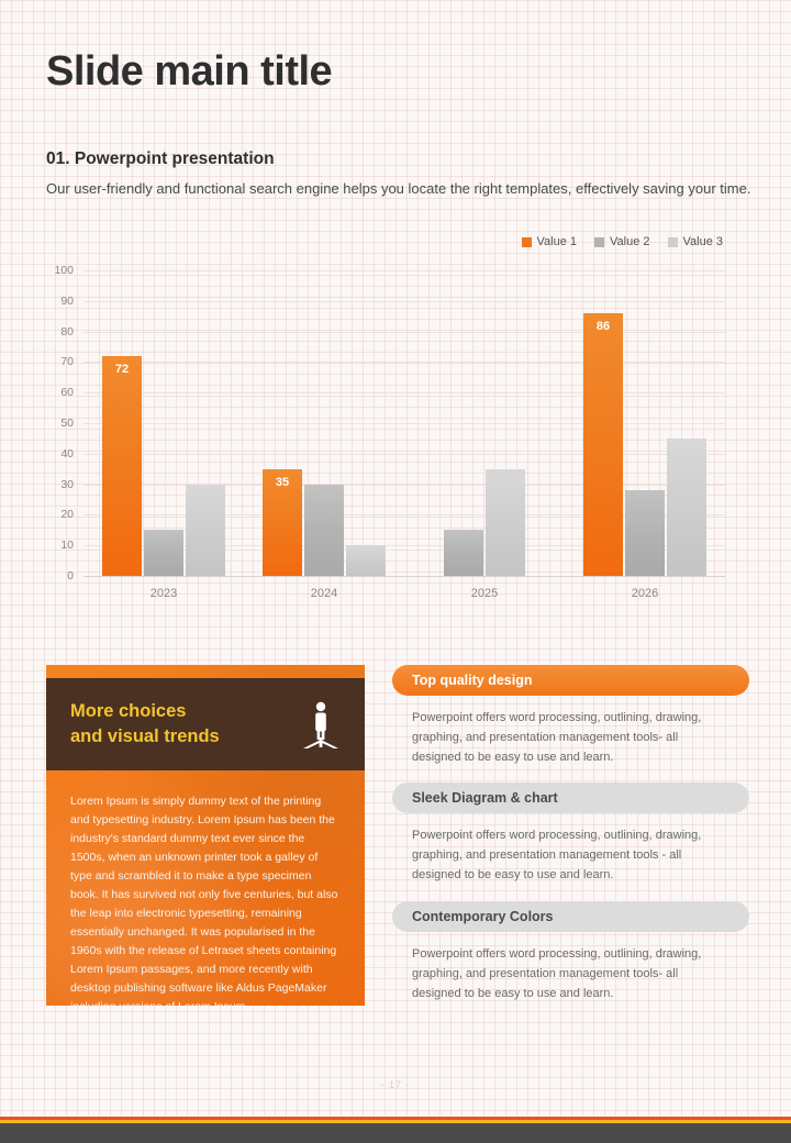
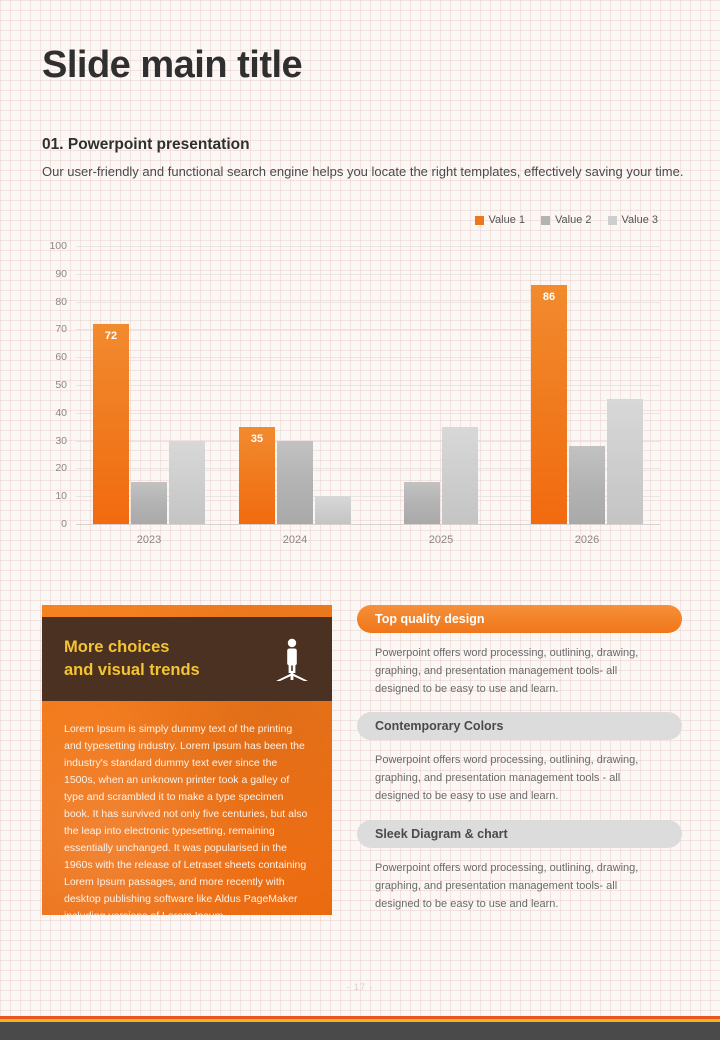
  Slide main title
  01. Powerpoint presentation
  Our user-friendly and functional search engine helps you locate the right templates, effectively saving your time.
  Value 1
  Value 2
  Value 3
  100
  90
  80
  70
  60
  50
  40
  30
  20
  10
  0
  72
  2023
  35
  2024
  2025
  86
  2026
  More choices
  and visual trends
  Lorem Ipsum is simply dummy text of the printing and typesetting industry. Lorem Ipsum has been the industry's standard dummy text ever since the 1500s, when an unknown printer took a galley of type and scrambled it to make a type specimen book. It has survived not only five centuries, but also the leap into electronic typesetting, remaining essentially unchanged. It was popularised in the 1960s with the release of Letraset sheets containing Lorem Ipsum passages, and more recently with desktop publishing software like Aldus PageMaker
  Top quality design
  Powerpoint offers word processing, outlining, drawing, graphing, and presentation management tools- all designed to be easy to use and learn.
- Sleek Diagram & chart
+ Contemporary Colors
  Powerpoint offers word processing, outlining, drawing, graphing, and presentation management tools - all designed to be easy to use and learn.
- Contemporary Colors
+ Sleek Diagram & chart
  Powerpoint offers word processing, outlining, drawing, graphing, and presentation management tools- all designed to be easy to use and learn.
  - 17 -
